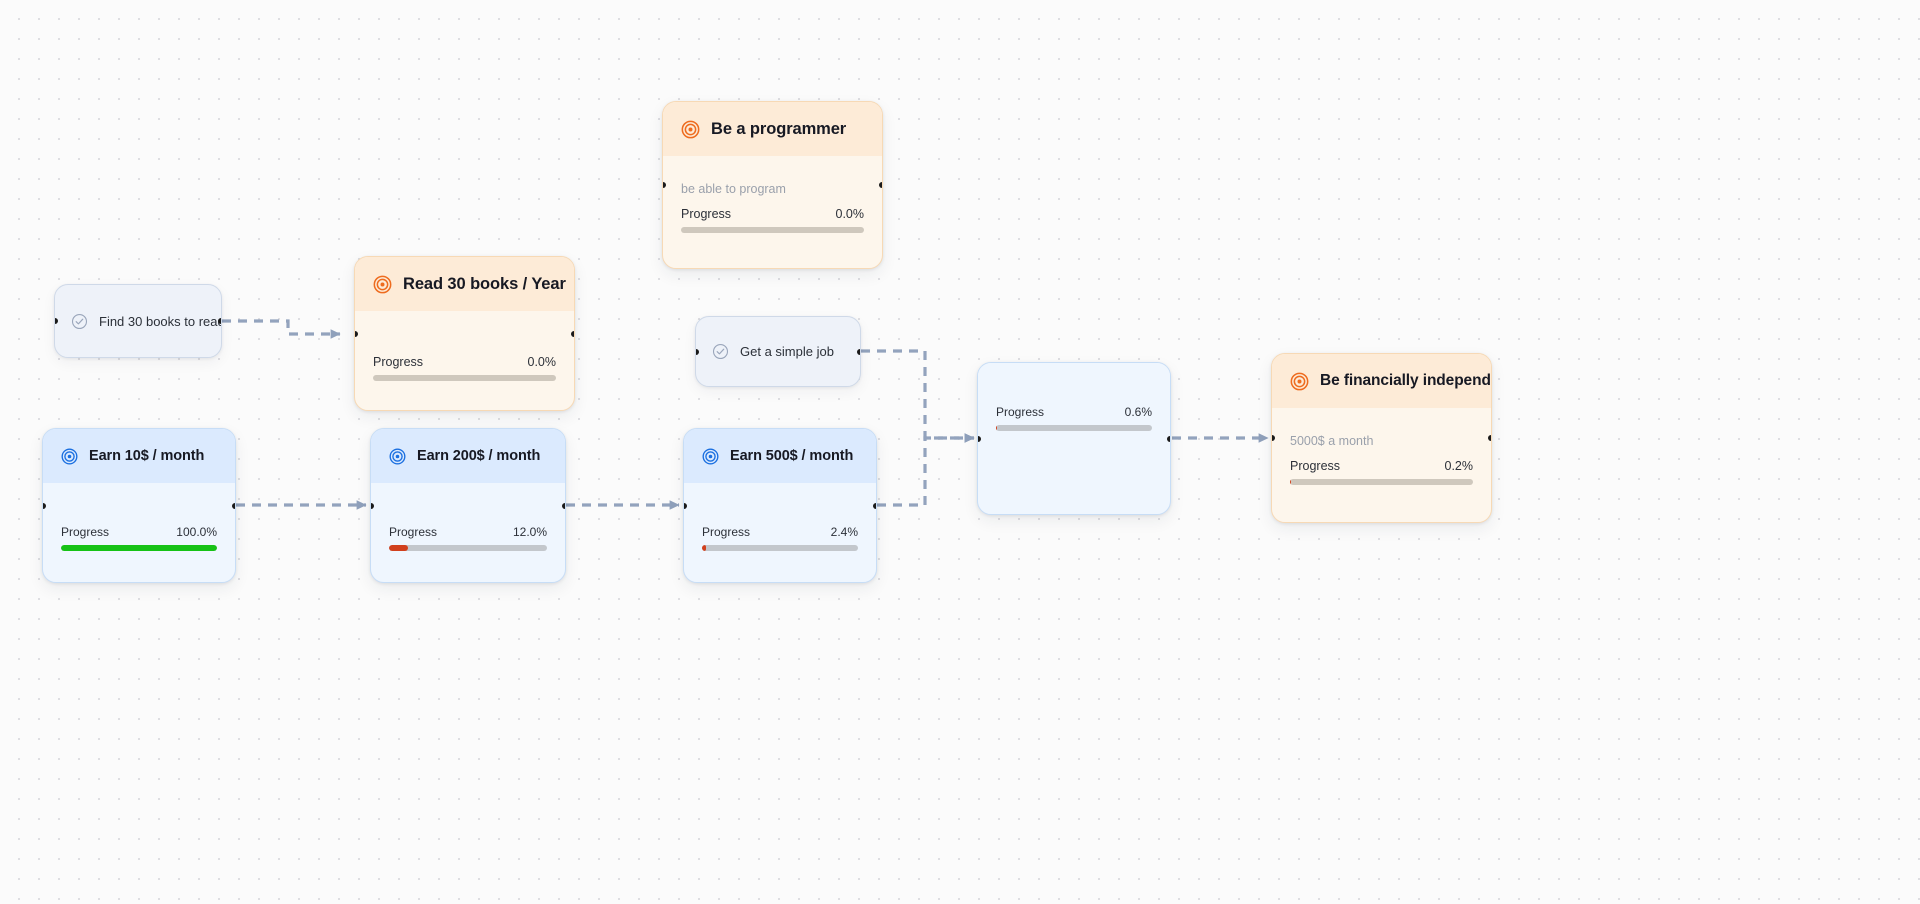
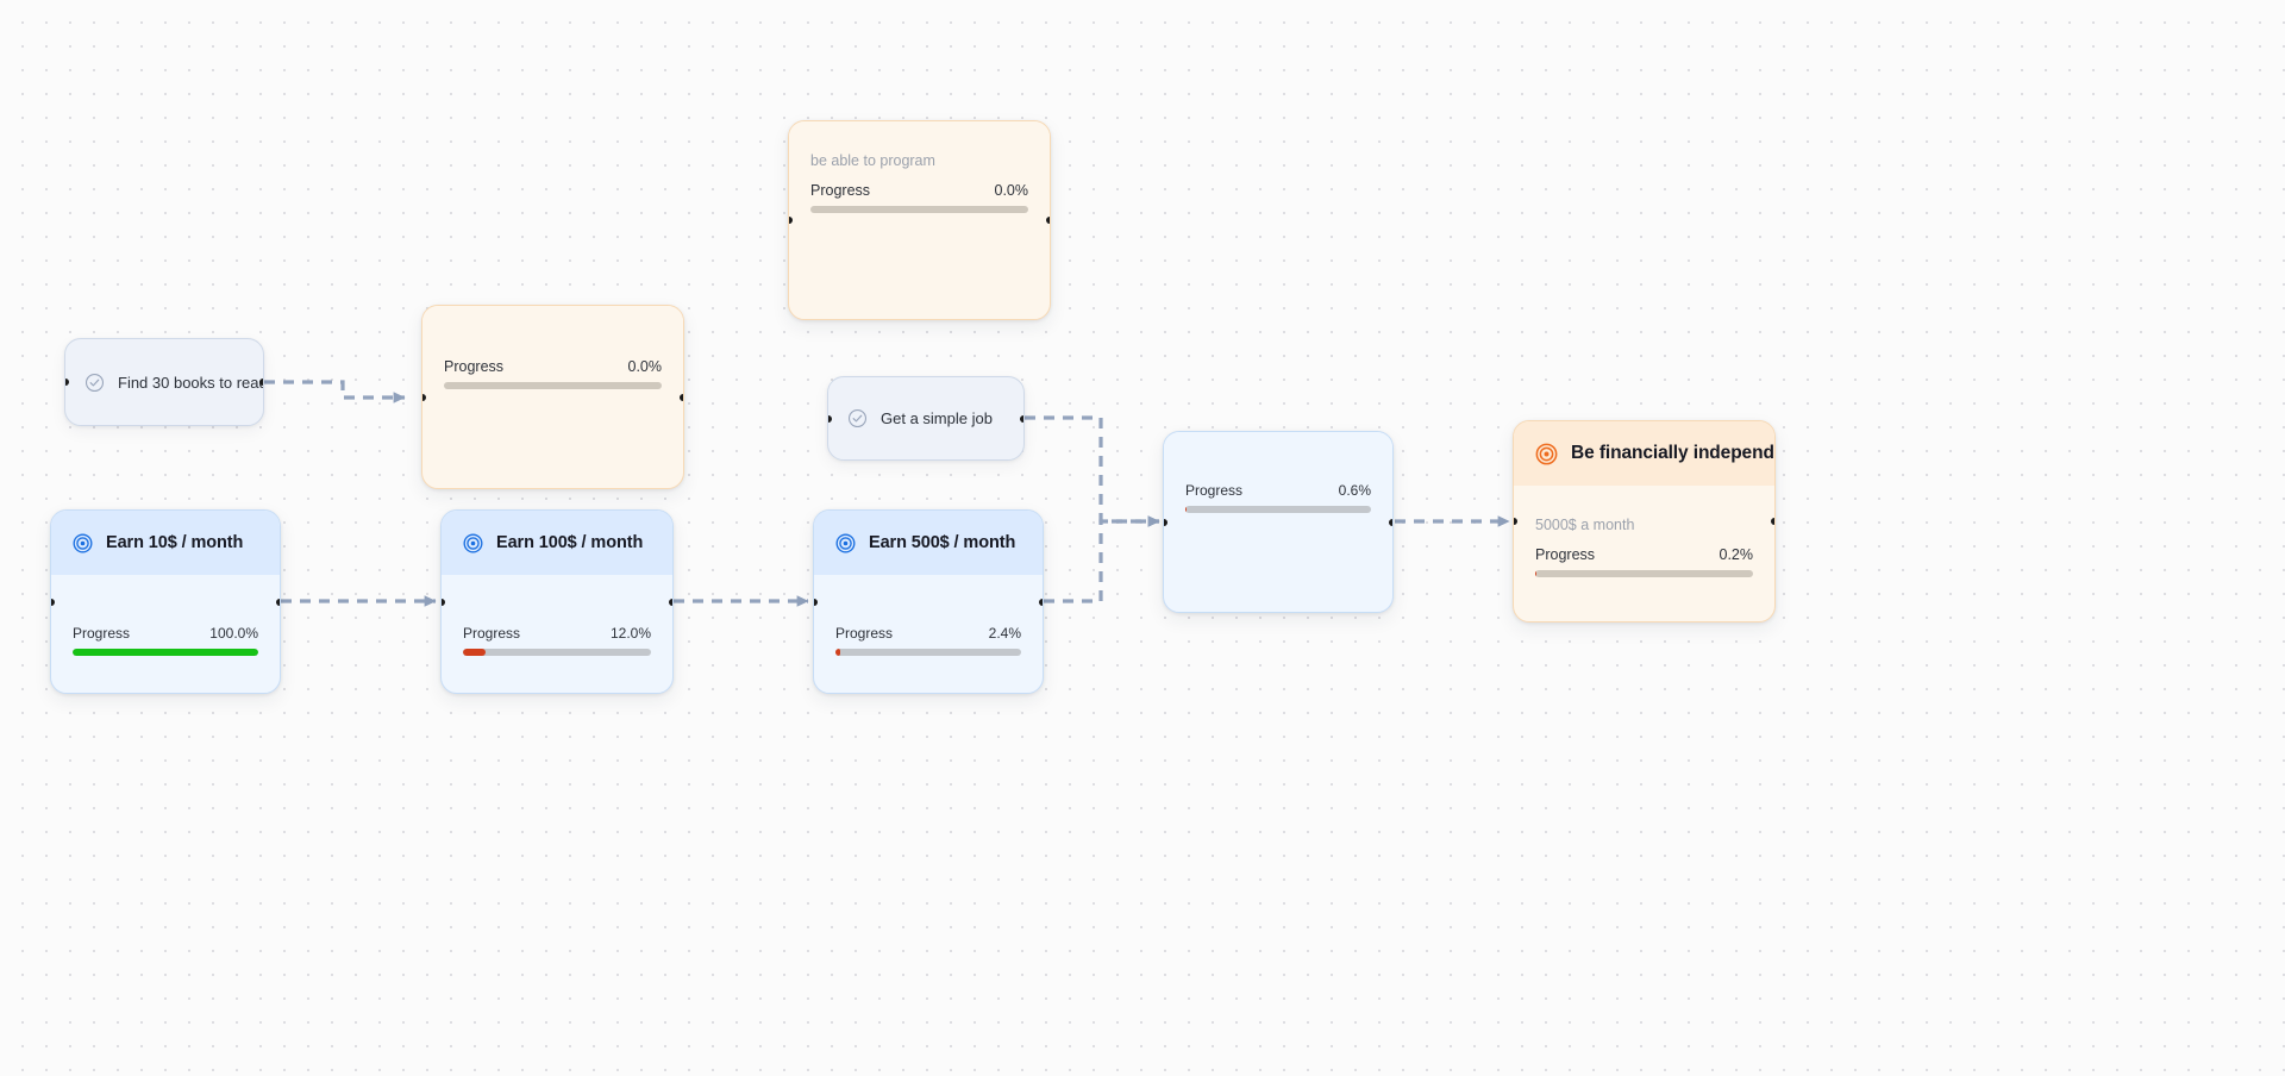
- Be a programmer
  be able to program
  Progress
  0.0%
- Read 30 books / Year
  Progress
  0.0%
  Be financially independ
  5000$ a month
  Progress
  0.2%
  Earn 10$ / month
  Progress
  100.0%
- Earn 200$ / month
+ Earn 100$ / month
  Progress
  12.0%
  Earn 500$ / month
  Progress
  2.4%
  Progress
  0.6%
  Find 30 books to rea
  Get a simple job
